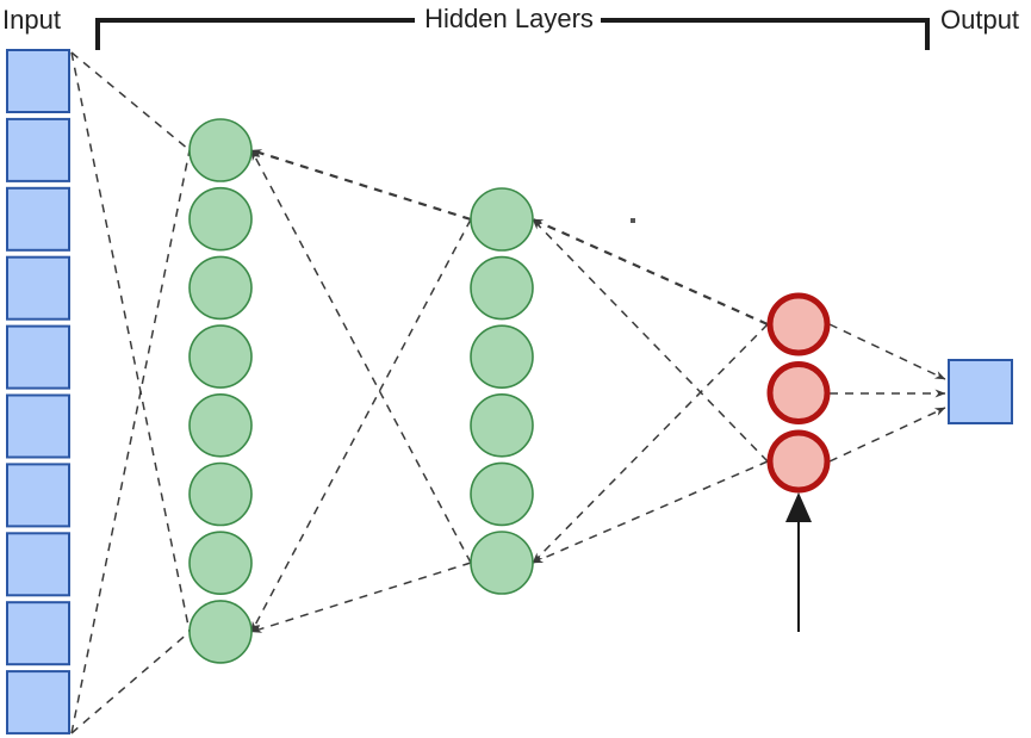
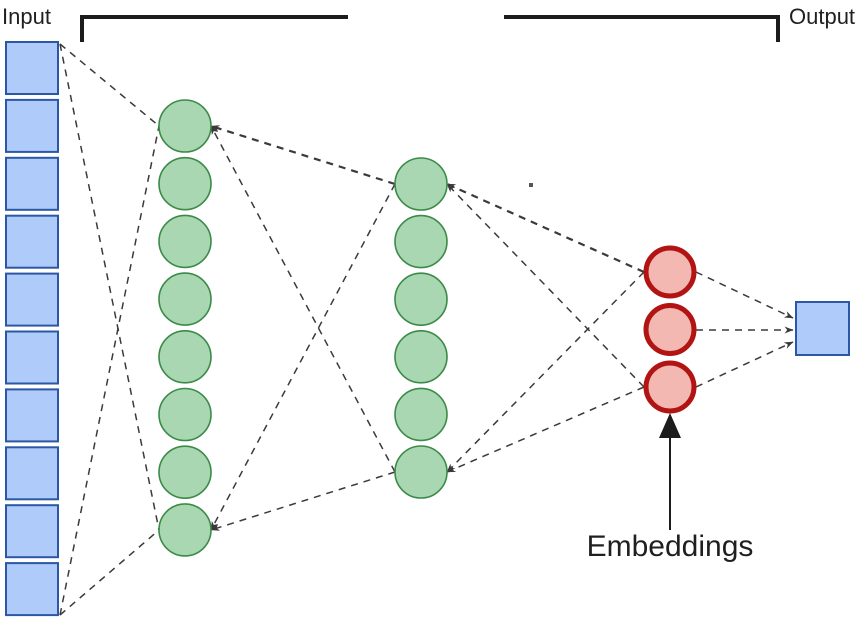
  Input
- Hidden Layers
  Output
+ Embeddings
